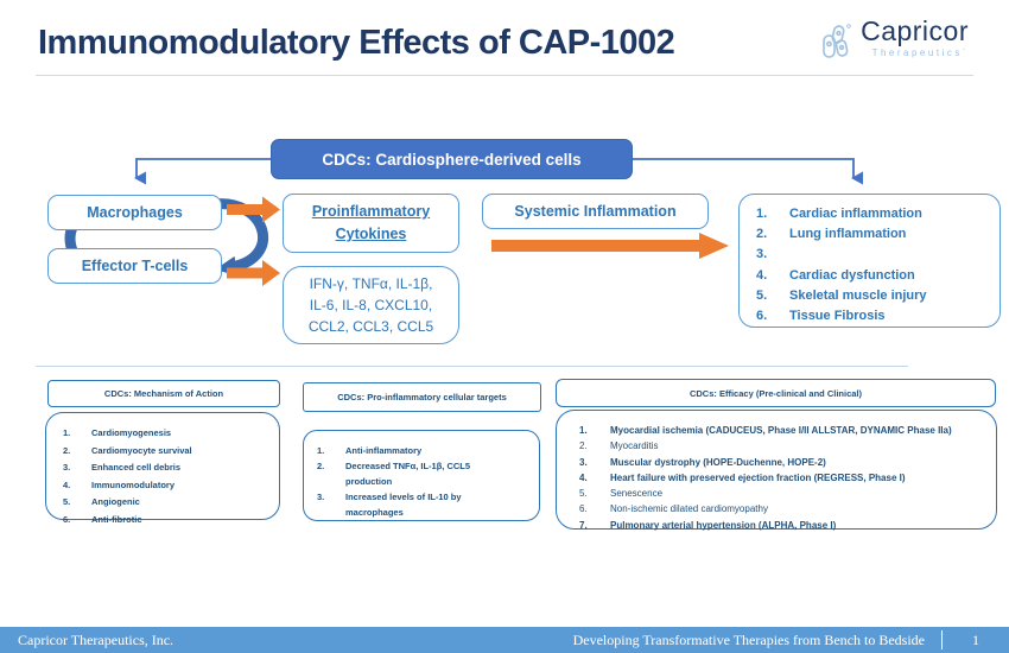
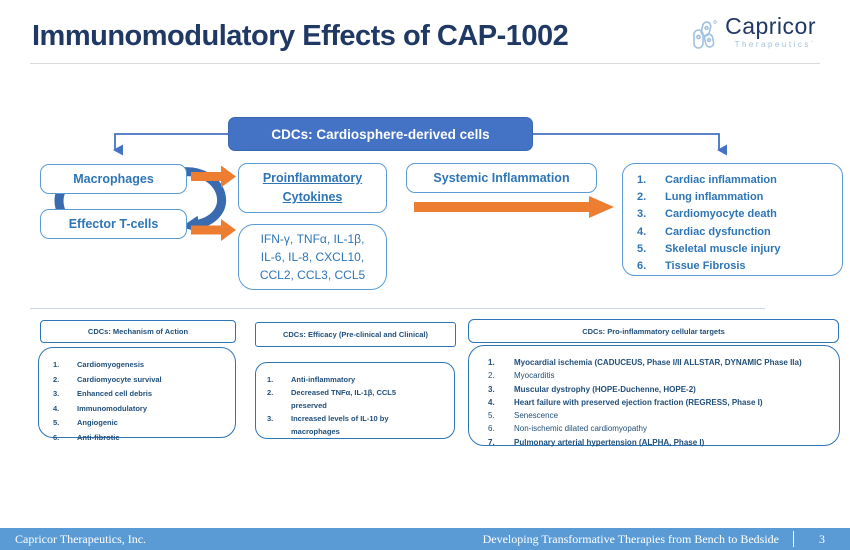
  Immunomodulatory Effects of CAP-1002
  Capricor
  Therapeutics´
  CDCs: Cardiosphere-derived cells
  Macrophages
  Effector T-cells
  Proinflammatory
  Cytokines
  IFN-γ, TNFα, IL-1β,
  IL-6, IL-8, CXCL10,
  CCL2, CCL3, CCL5
  Systemic Inflammation
  1.
  Cardiac inflammation
  2.
  Lung inflammation
  3.
+ Cardiomyocyte death
  4.
  Cardiac dysfunction
  5.
  Skeletal muscle injury
  6.
  Tissue Fibrosis
  CDCs: Mechanism of Action
  1.
  Cardiomyogenesis
  2.
  Cardiomyocyte survival
  3.
  Enhanced cell debris
  4.
  Immunomodulatory
  5.
  Angiogenic
  6.
  Anti-fibrotic
- CDCs: Pro-inflammatory cellular targets
+ CDCs: Efficacy (Pre-clinical and Clinical)
  1.
  Anti-inflammatory
  2.
- Decreased TNFα, IL-1β, CCL5 production
+ Decreased TNFα, IL-1β, CCL5 preserved
  3.
  Increased levels of IL-10 by macrophages
- CDCs: Efficacy (Pre-clinical and Clinical)
+ CDCs: Pro-inflammatory cellular targets
  1.
  Myocardial ischemia (CADUCEUS, Phase I/II ALLSTAR, DYNAMIC Phase IIa)
  2.
  Myocarditis
  3.
  Muscular dystrophy (HOPE-Duchenne, HOPE-2)
  4.
  Heart failure with preserved ejection fraction (REGRESS, Phase I)
  5.
  Senescence
  6.
  Non-ischemic dilated cardiomyopathy
  7.
  Pulmonary arterial hypertension (ALPHA, Phase I)
  Capricor Therapeutics, Inc.
  Developing Transformative Therapies from Bench to Bedside
- 1
+ 3
